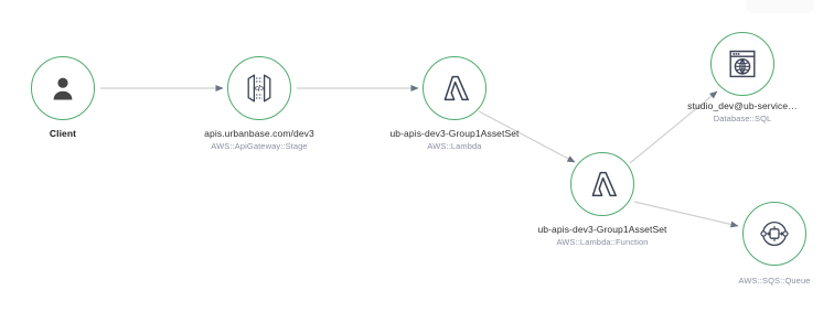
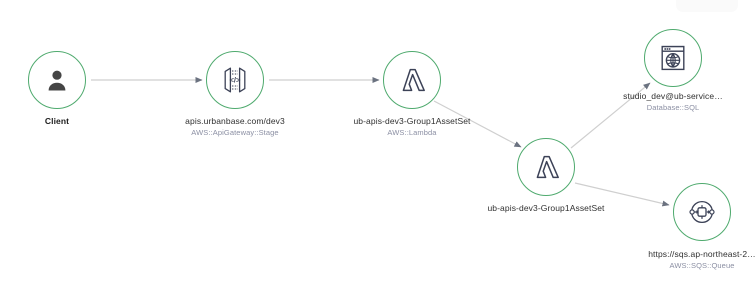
  Client
  </>
  apis.urbanbase.com/dev3
  AWS::ApiGateway::Stage
  ub-apis-dev3-Group1AssetSet
  AWS::Lambda
  ub-apis-dev3-Group1AssetSet
- AWS::Lambda::Function
  studio_dev@ub-service…
  Database::SQL
+ https://sqs.ap-northeast-2…
  AWS::SQS::Queue
